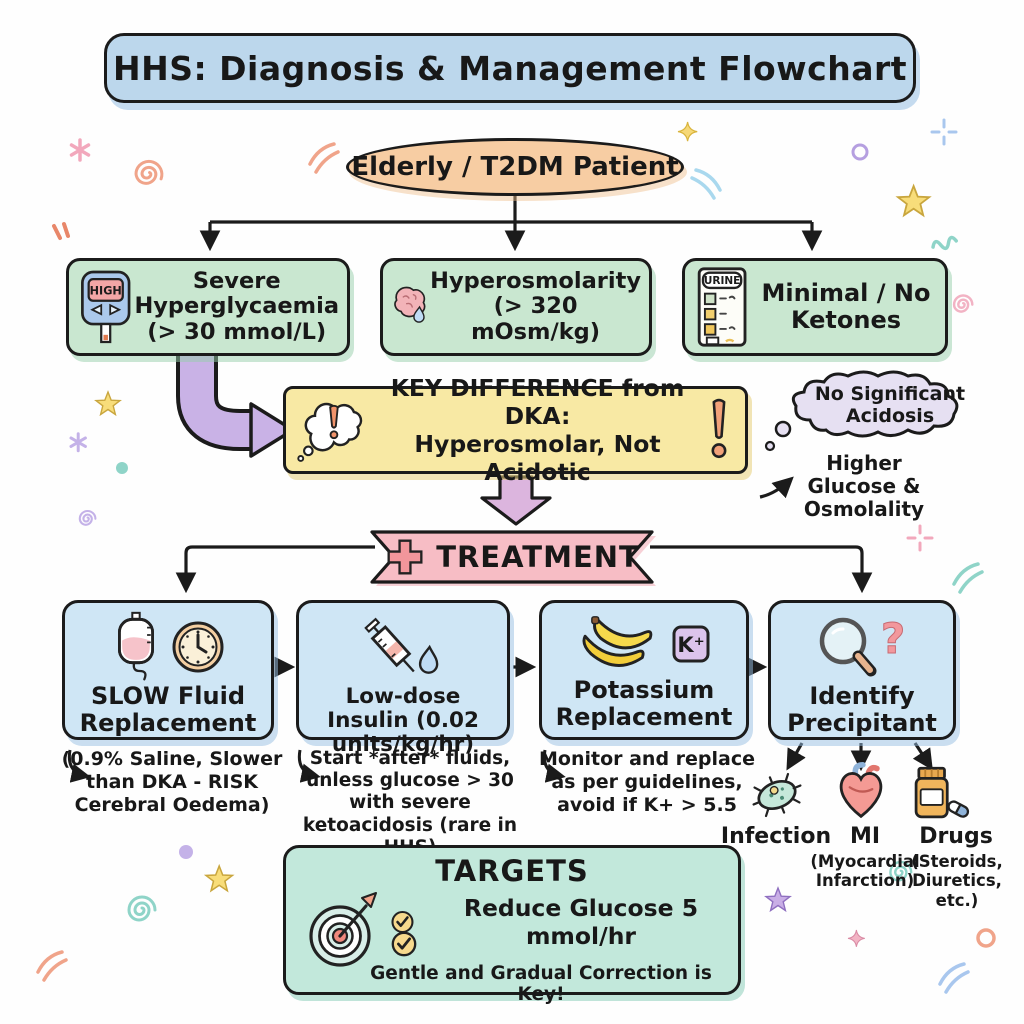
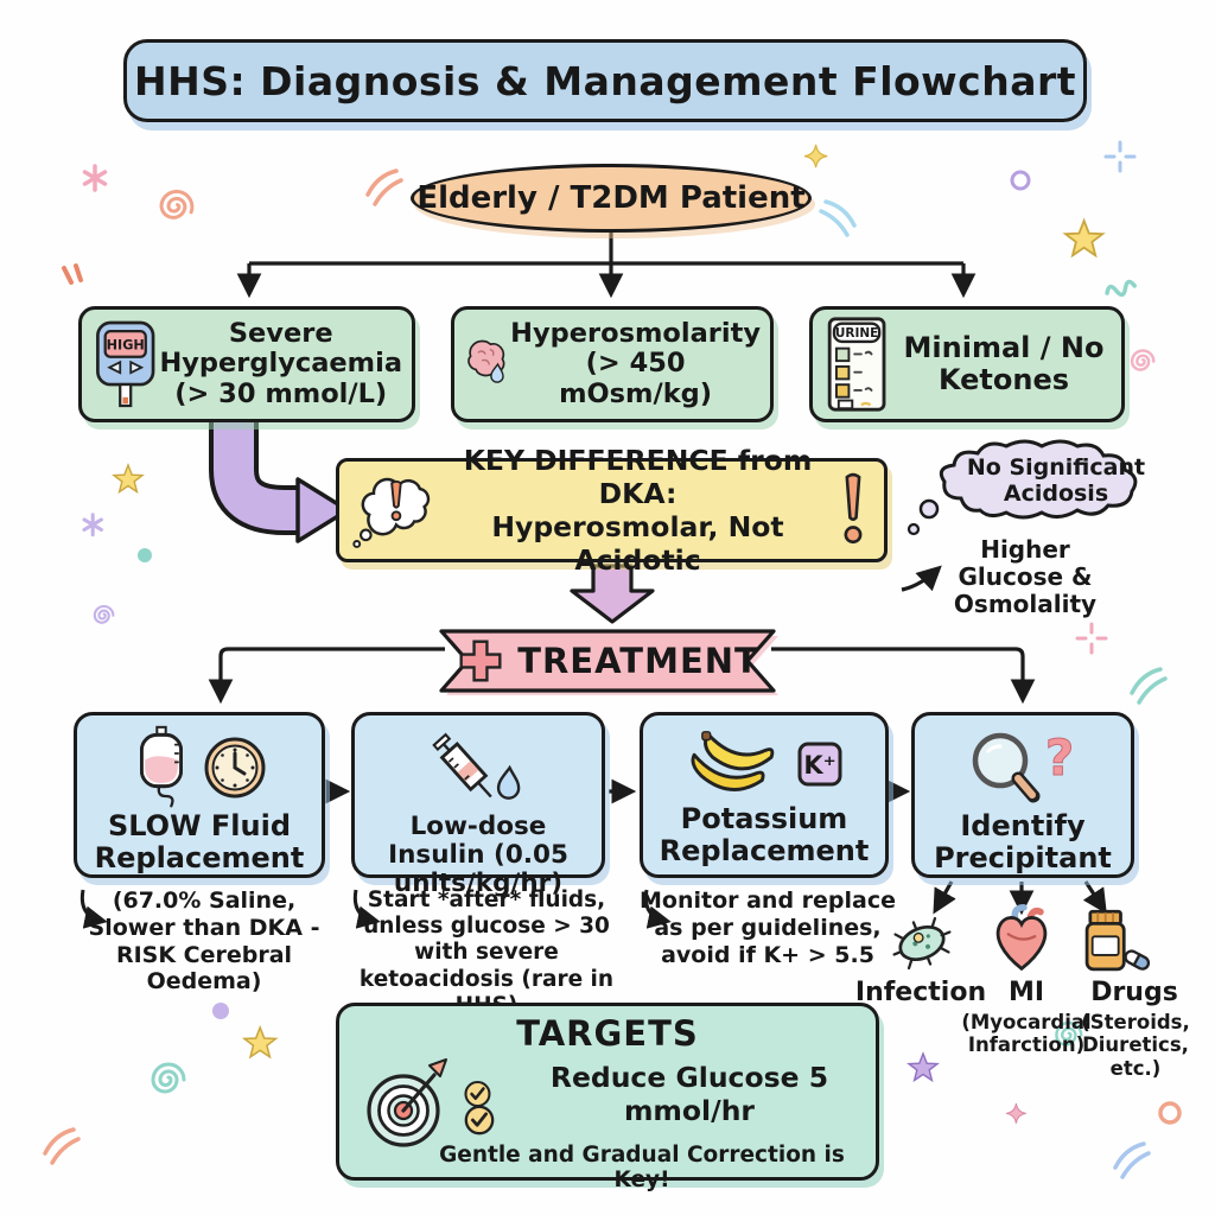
  HHS: Diagnosis & Management Flowchart
  Elderly / T2DM Patient
  HIGH
  Severe Hyperglycaemia (> 30 mmol/L)
- Hyperosmolarity (> 320 mOsm/kg)
+ Hyperosmolarity (> 450 mOsm/kg)
  URINE
  Minimal / No Ketones
  KEY DIFFERENCE from DKA:
  Hyperosmolar, Not Acidotic
  No Significant Acidosis
  Higher Glucose & Osmolality
  TREATMENT
  SLOW Fluid Replacement
- Low-dose Insulin (0.02 units/kg/hr)
+ Low-dose Insulin (0.05 units/kg/hr)
  K⁺
  Potassium Replacement
  ?
  Identify Precipitant
- (0.9% Saline, Slower than DKA - RISK Cerebral Oedema)
+ (67.0% Saline, Slower than DKA - RISK Cerebral Oedema)
  Start *after* fluids, unless glucose > 30 with severe ketoacidosis (rare in
  Monitor and replace as per guidelines, avoid if K+ > 5.5
  Infection
  MI
  Drugs
  (Myocardial Infarction)
  (Steroids, Diuretics, etc.)
  TARGETS
  Reduce Glucose 5 mmol/hr
  Gentle and Gradual Correction is Key!
